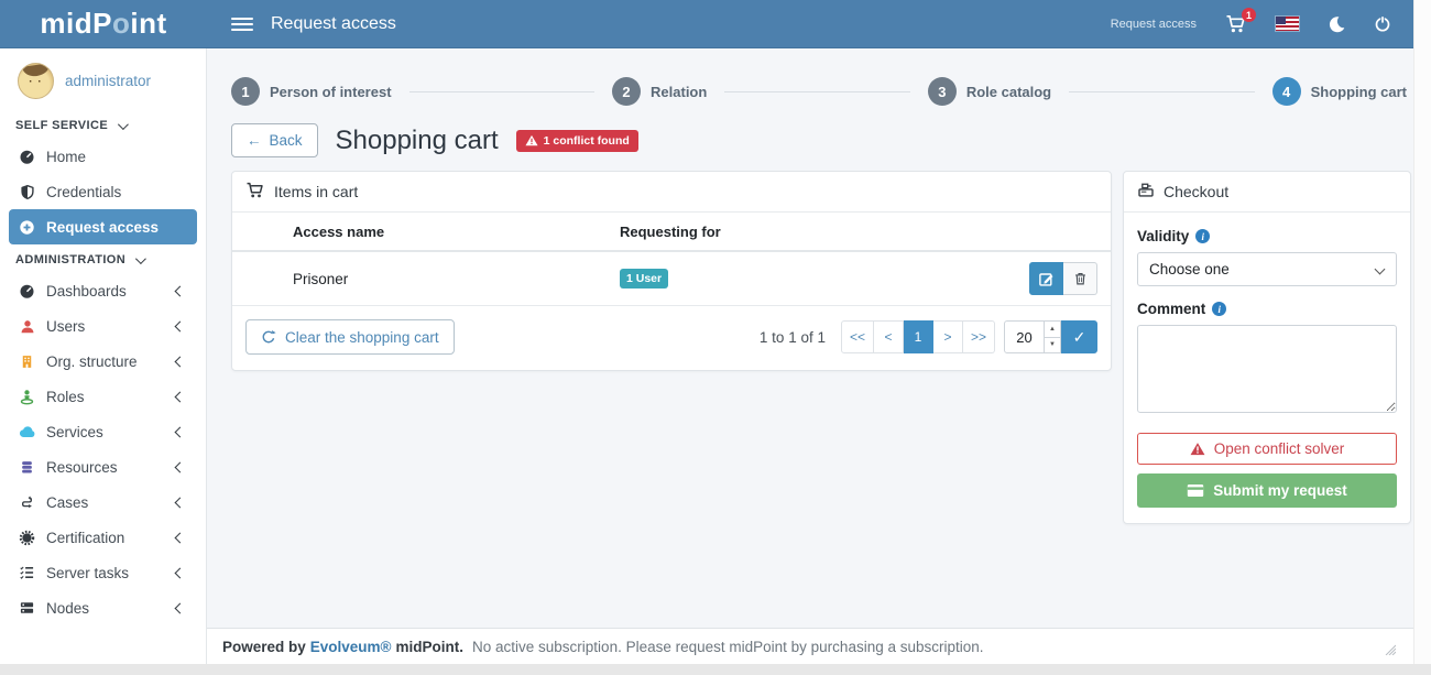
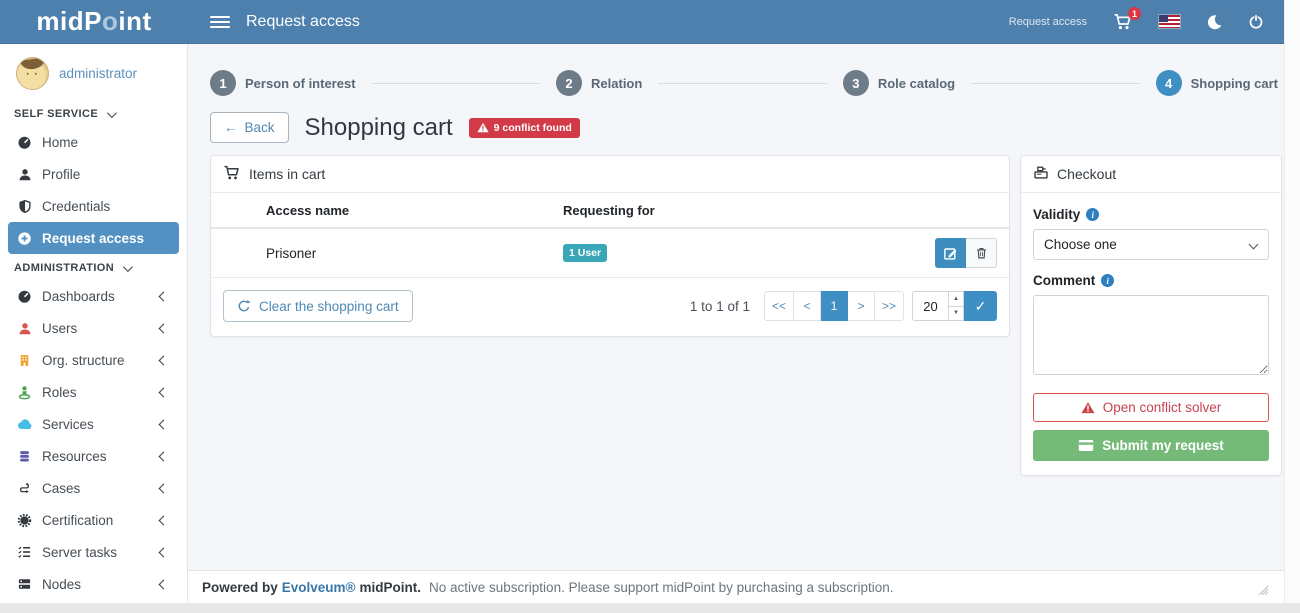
  midPoint
  Request access
  Request access
  1
  administrator
  SELF SERVICE
  Home
+ Profile
  Credentials
  Request access
  ADMINISTRATION
  Dashboards
  Users
  Org. structure
  Roles
  Services
  Resources
  Cases
  Certification
  Server tasks
  Nodes
  1
  Person of interest
  2
  Relation
  3
  Role catalog
  4
  Shopping cart
  ←
  Back
  Shopping cart
- 1 conflict found
+ 9 conflict found
  Items in cart
  Access name
  Requesting for
  Prisoner
  1 User
  Clear the shopping cart
  1 to 1 of 1
  <<
  <
  1
  >
  >>
  20
  ✓
  Checkout
  Validity
  i
  Choose one
  Comment
  i
  Open conflict solver
  Submit my request
  Powered by
  Evolveum®
  midPoint.
- No active subscription. Please request midPoint by purchasing a subscription.
+ No active subscription. Please support midPoint by purchasing a subscription.
